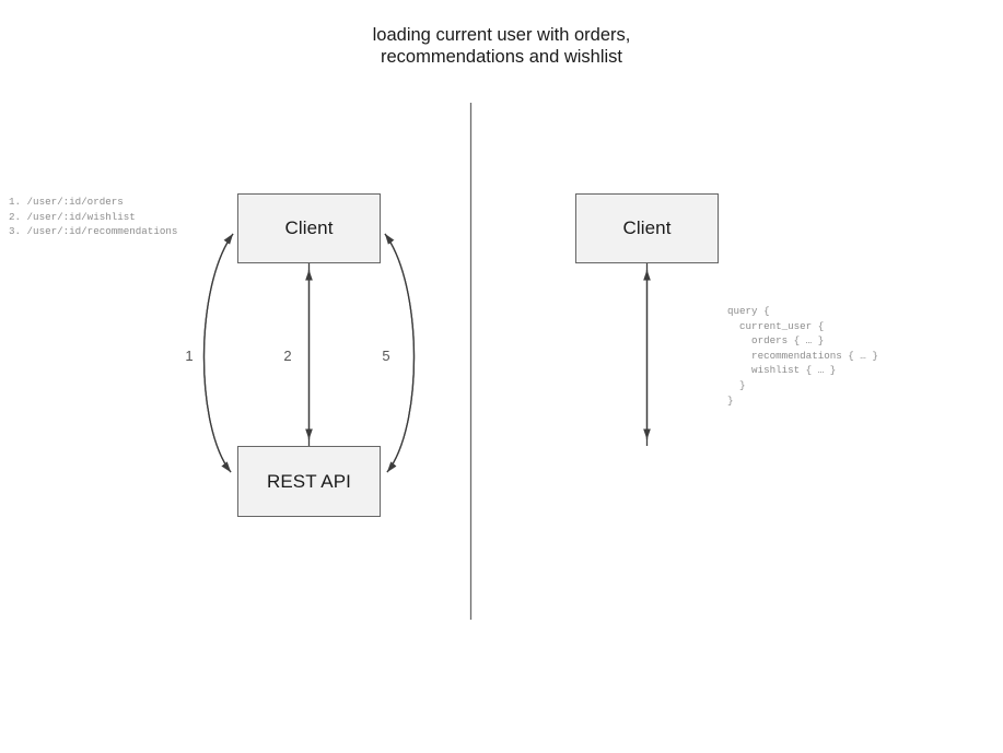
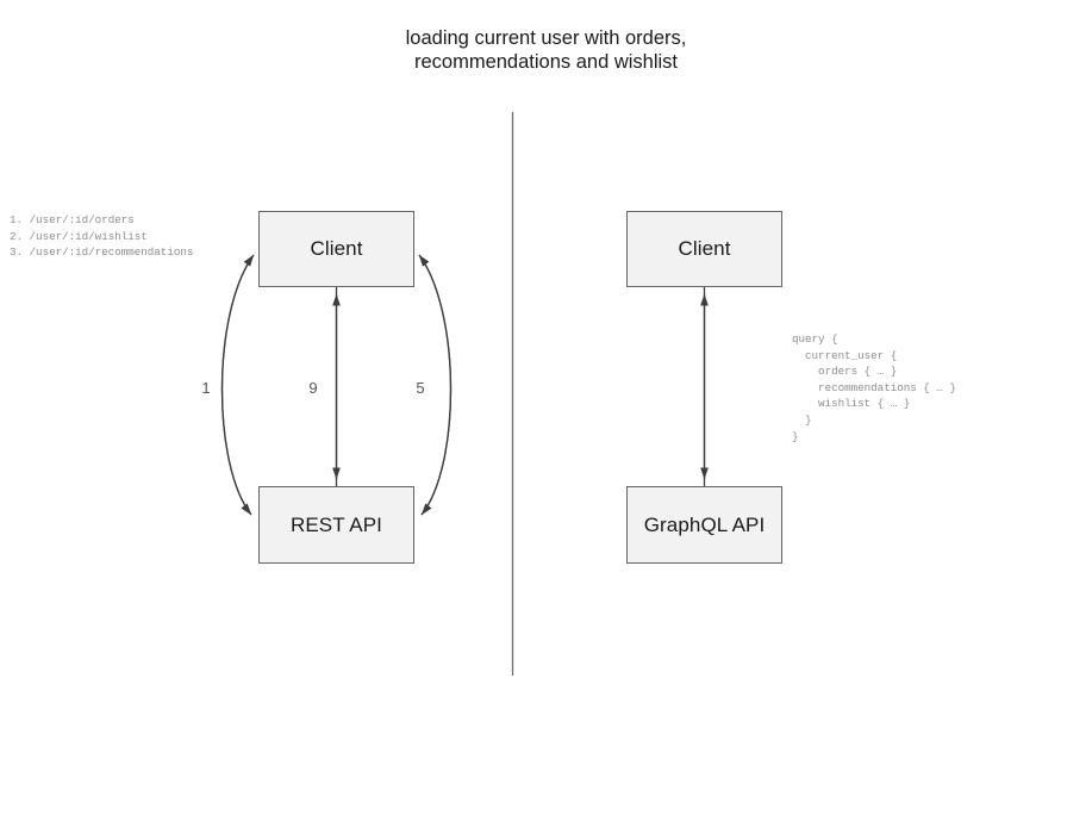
  loading current user with orders,
  recommendations and wishlist
  Client
  REST API
  1. /user/:id/orders
  2. /user/:id/wishlist
  3. /user/:id/recommendations
  1
- 2
+ 9
  5
  Client
+ GraphQL API
  query {
  current_user {
  orders { … }
  recommendations { … }
  wishlist { … }
  }
  }
